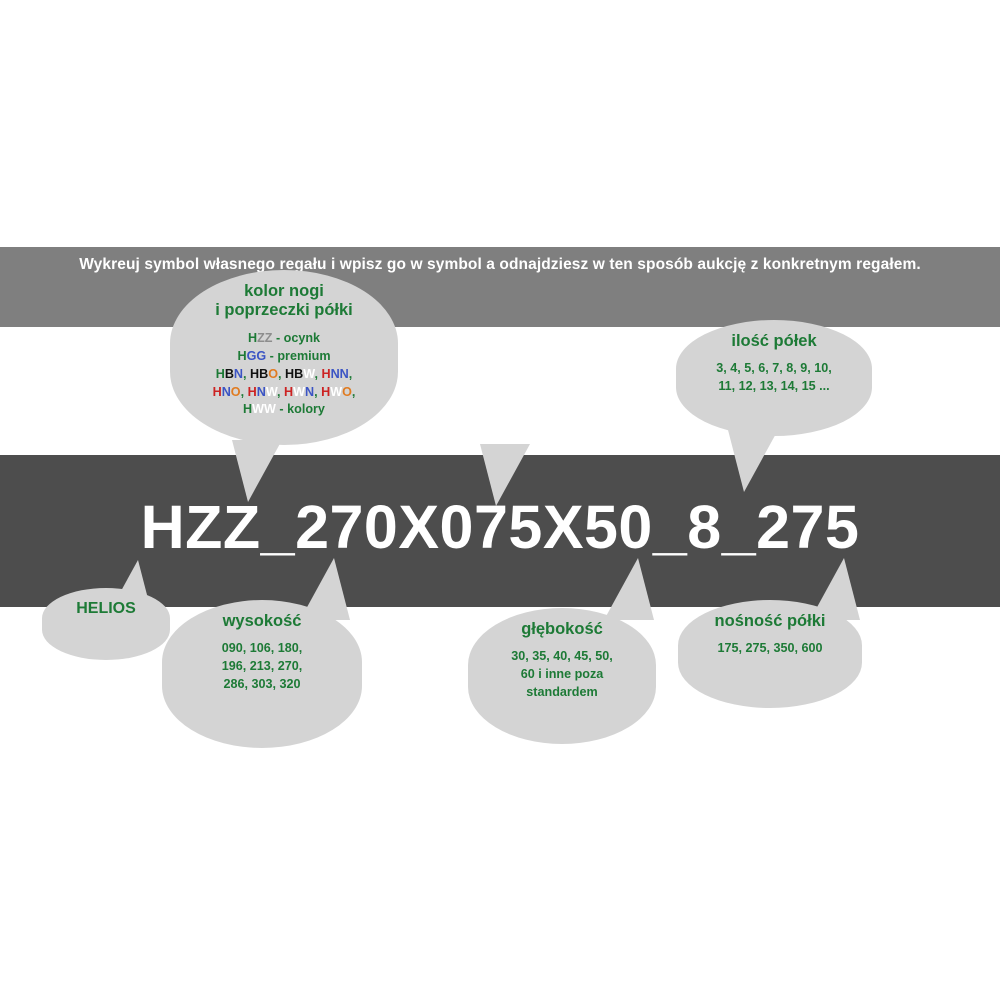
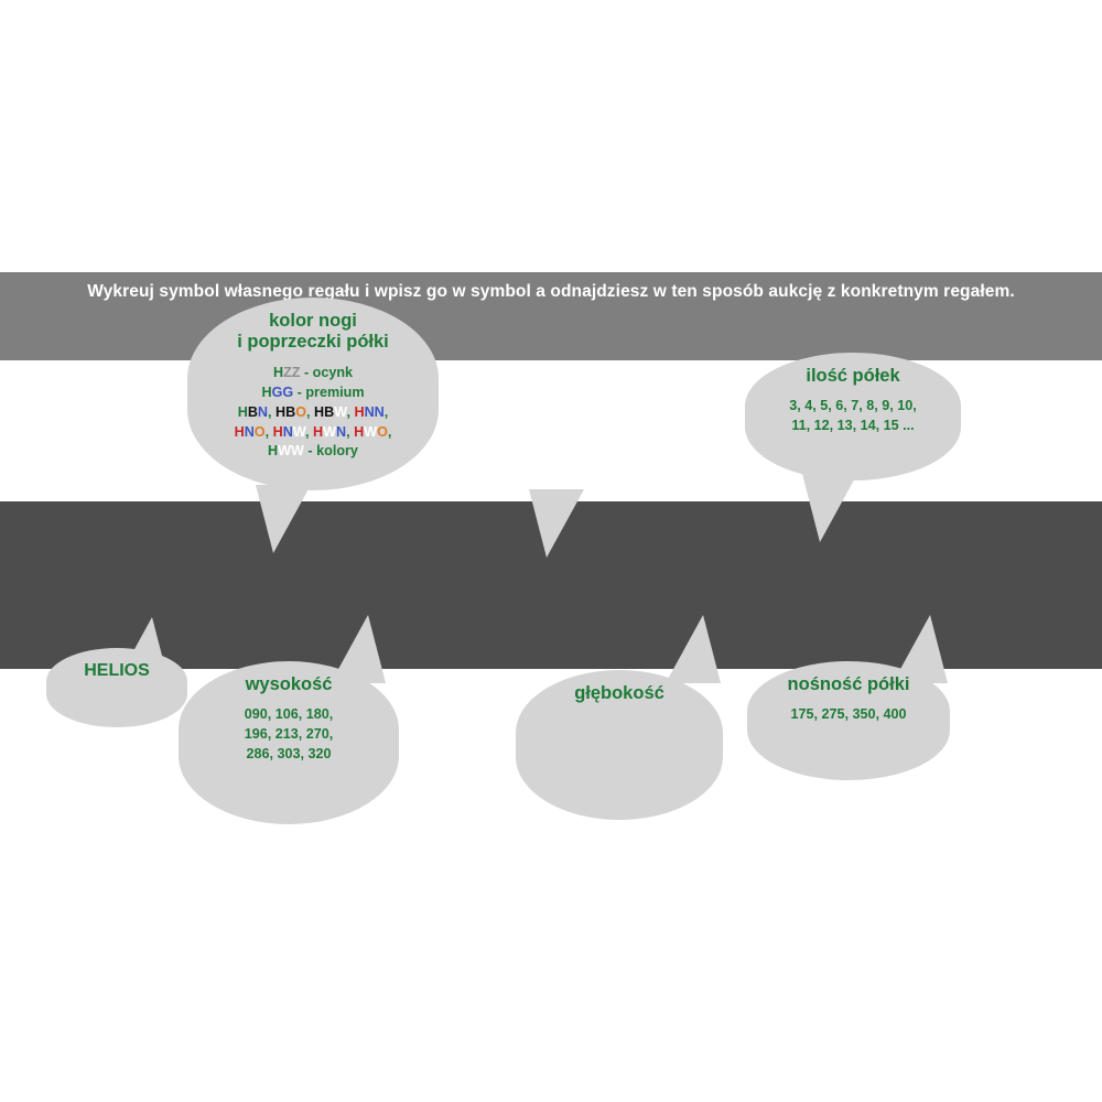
  Wykreuj symbol własnego regału i wpisz go w symbol a odnajdziesz w ten sposób aukcję z konkretnym regałem.
- HZZ_270X075X50_8_275
  kolor nogi
  i poprzeczki półki
  HZZ - ocynk
  HGG - premium
  HBN, HBO, HBW, HNN,
  HNO, HNW, HWN, HWO,
  HWW - kolory
  ilość półek
  3, 4, 5, 6, 7, 8, 9, 10,
  11, 12, 13, 14, 15 ...
  HELIOS
  wysokość
  090, 106, 180,
  196, 213, 270,
  286, 303, 320
  głębokość
- 30, 35, 40, 45, 50,
- 60 i inne poza
- standardem
  nośność półki
- 175, 275, 350, 600
+ 175, 275, 350, 400
